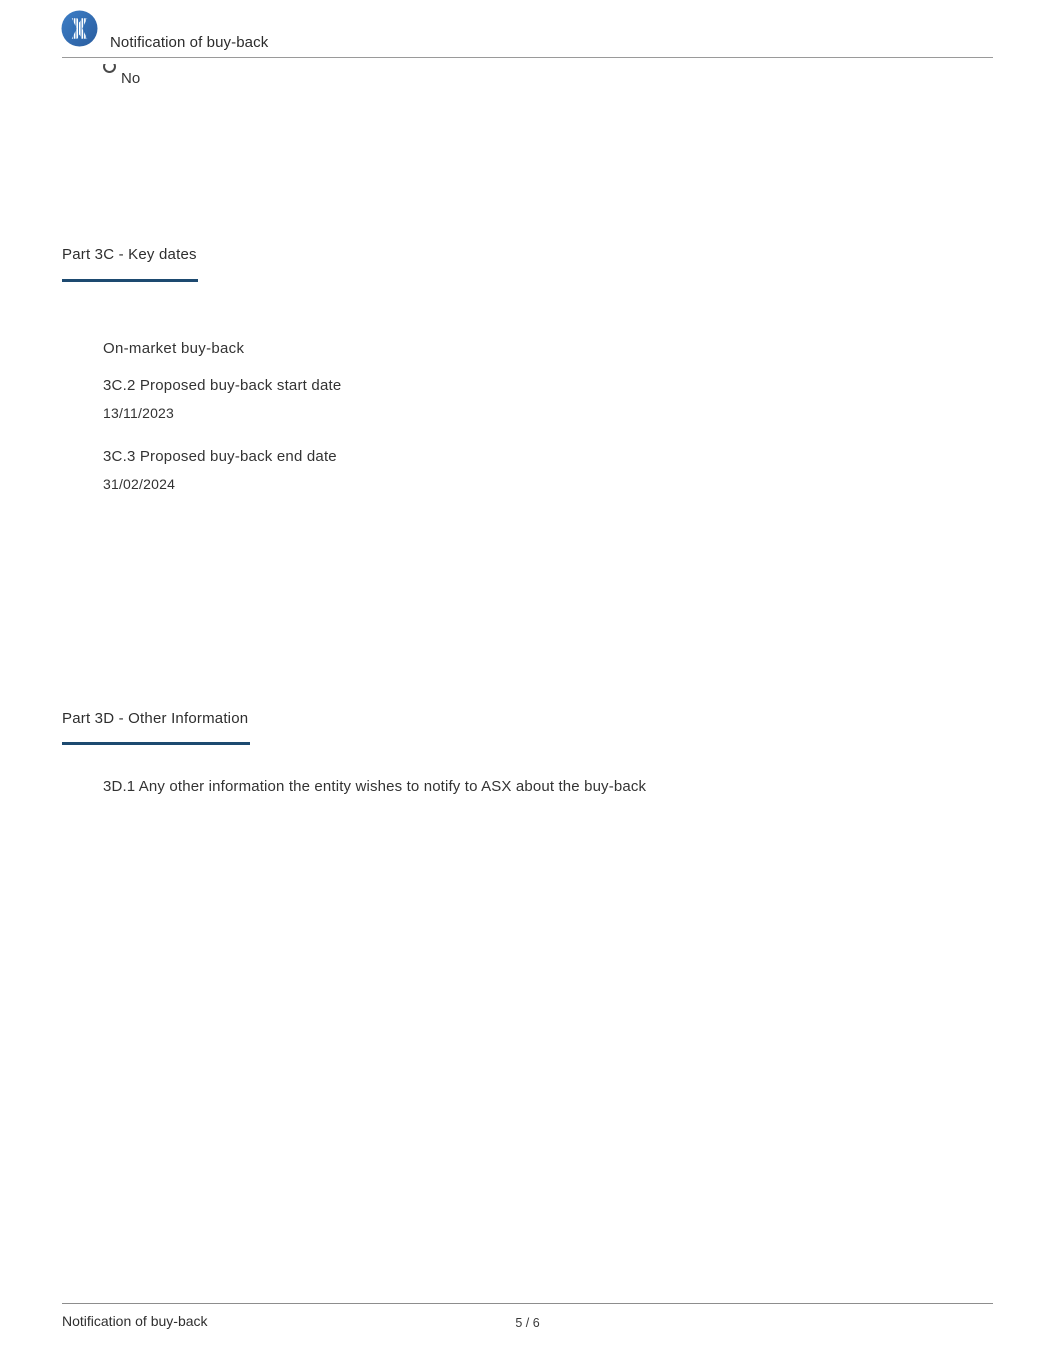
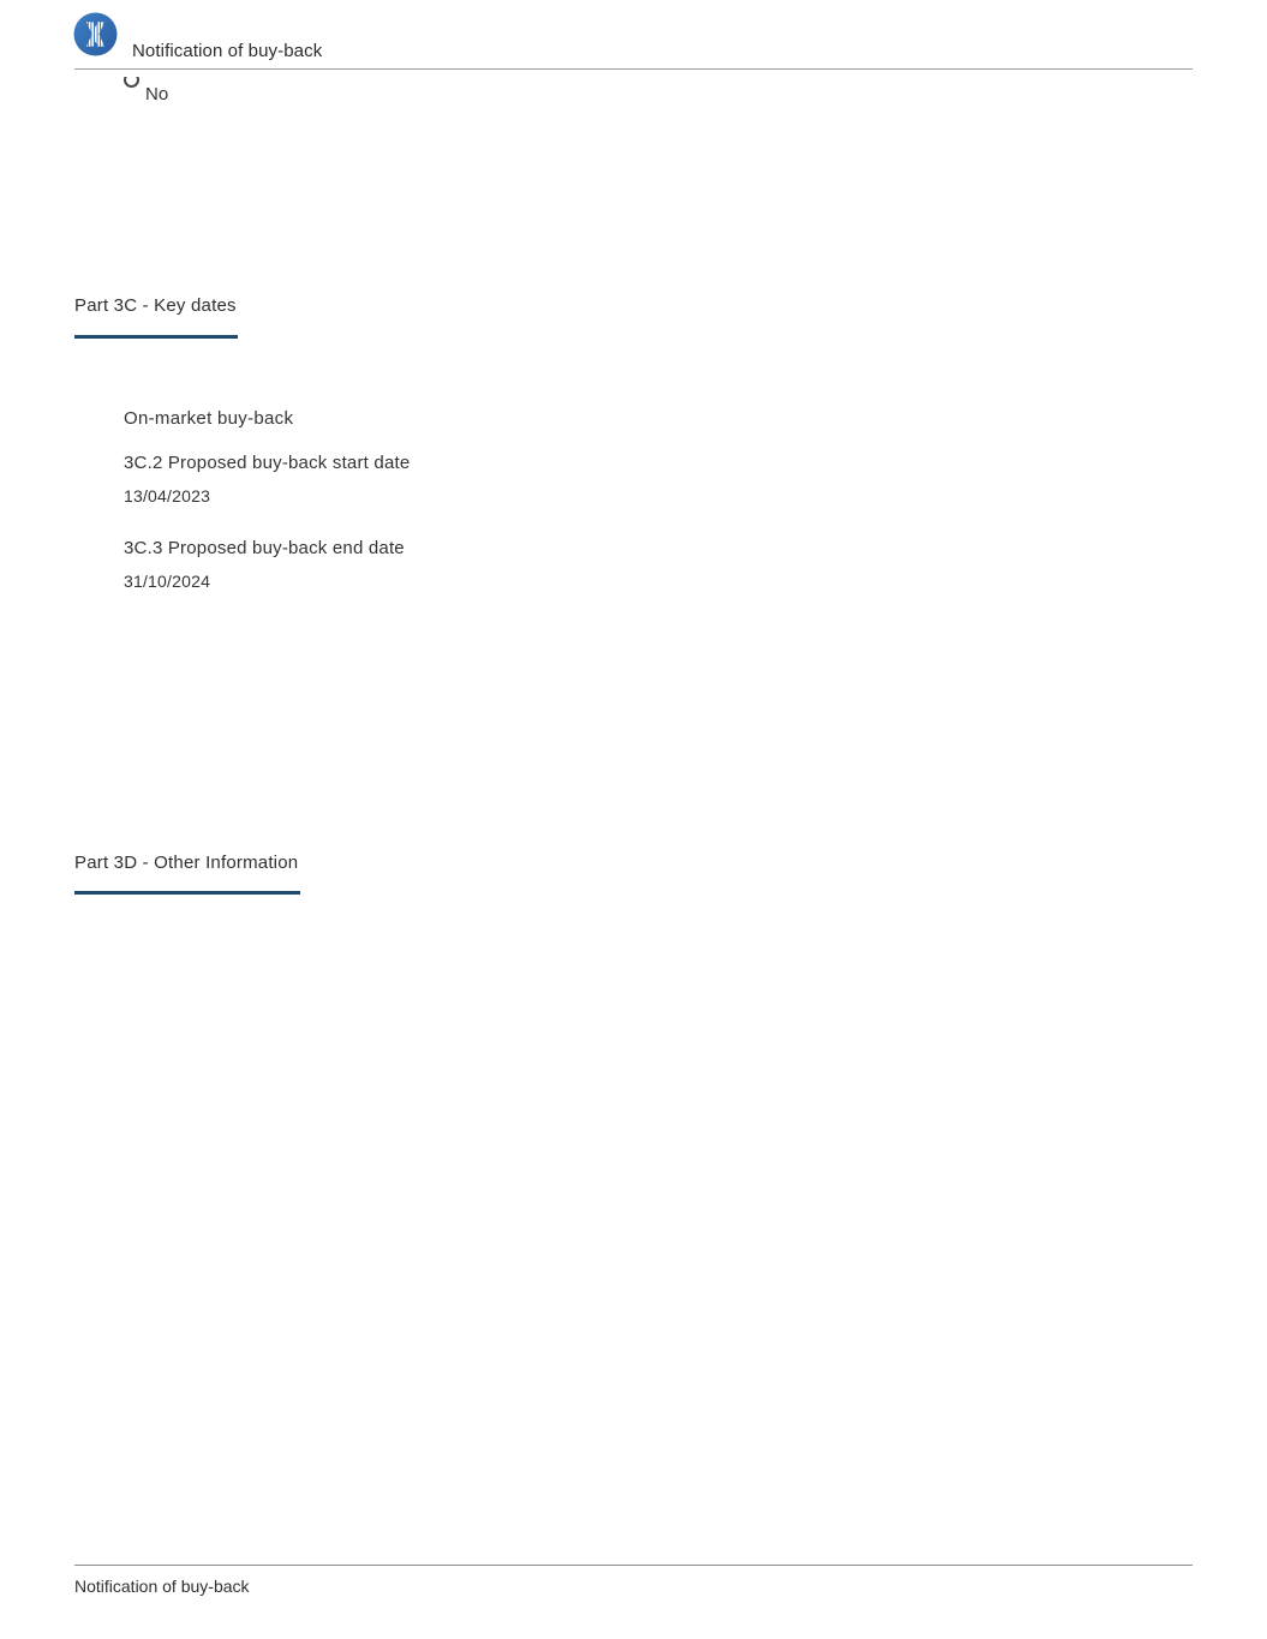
  Notification of buy-back
  No
  Part 3C - Key dates
  On-market buy-back
  3C.2 Proposed buy-back start date
- 13/11/2023
+ 13/04/2023
  3C.3 Proposed buy-back end date
- 31/02/2024
+ 31/10/2024
  Part 3D - Other Information
- 3D.1 Any other information the entity wishes to notify to ASX about the buy-back
  Notification of buy-back
- 5 / 6
